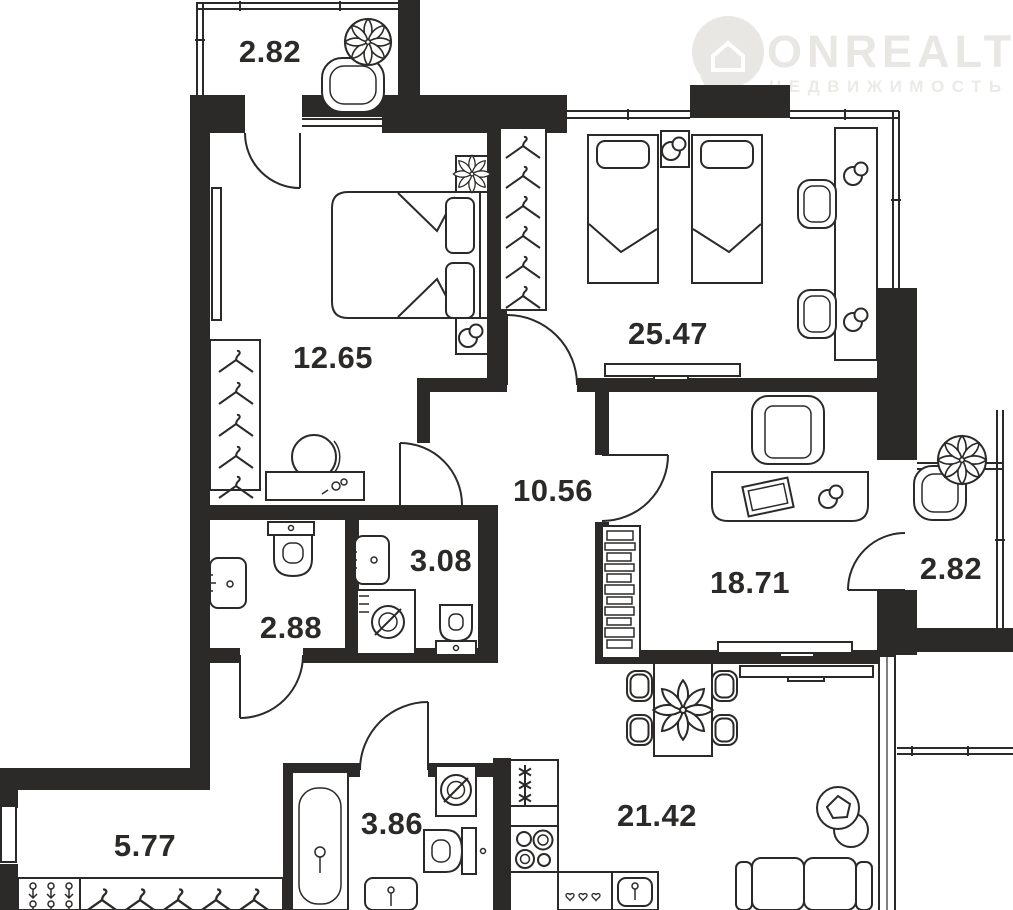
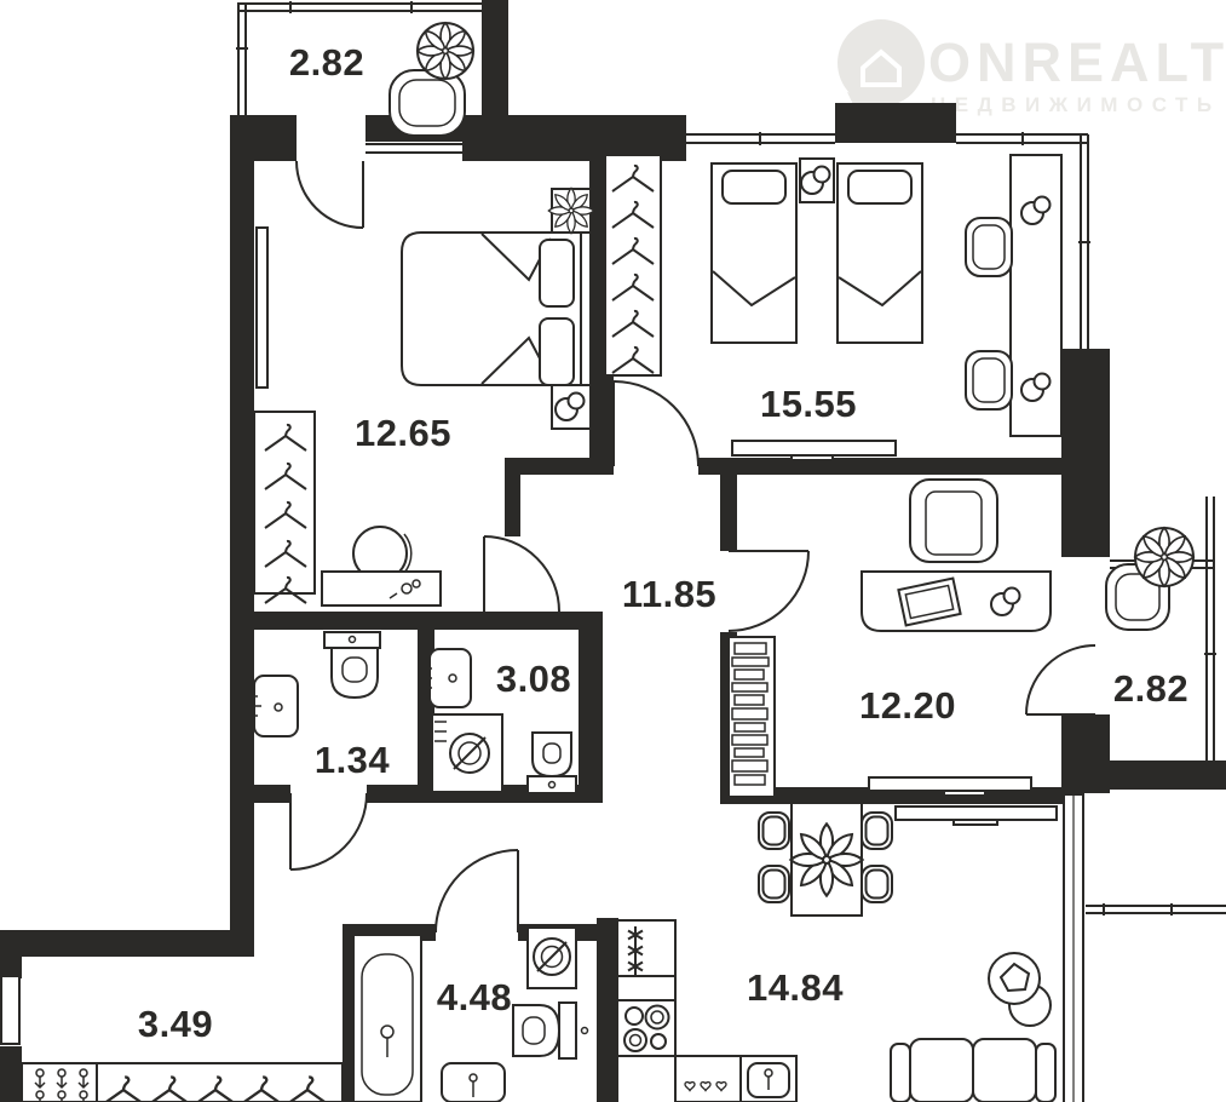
  ONREALT
  ЕДВИЖИМОСТЬ
  2.82
  12.65
- 25.47
+ 15.55
- 10.56
+ 11.85
  3.08
- 2.88
+ 1.34
- 18.71
+ 12.20
  2.82
- 5.77
+ 3.49
- 3.86
+ 4.48
- 21.42
+ 14.84
